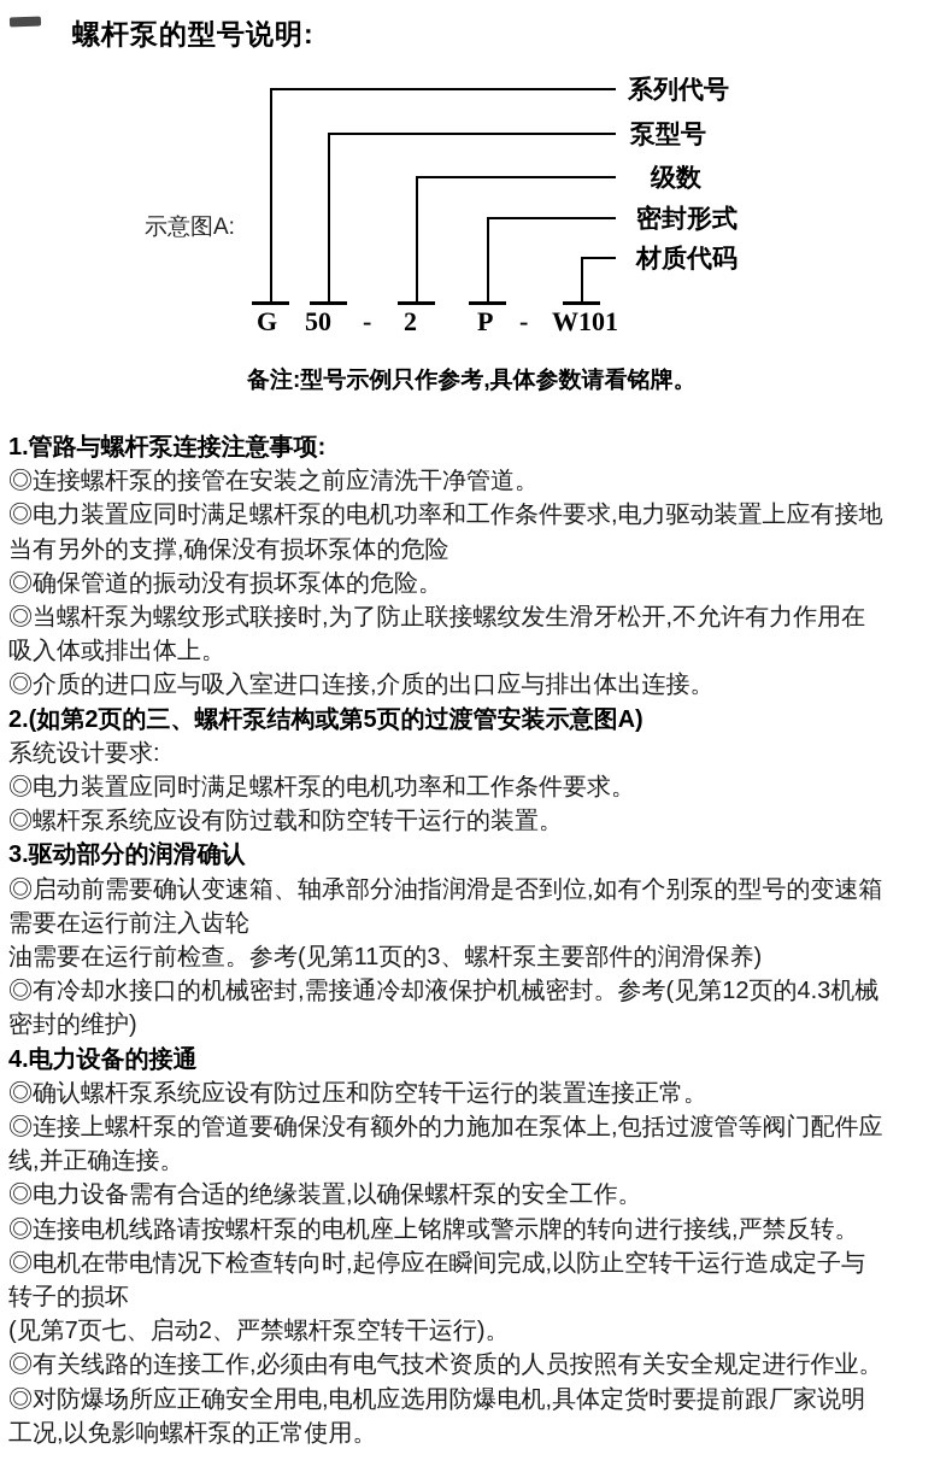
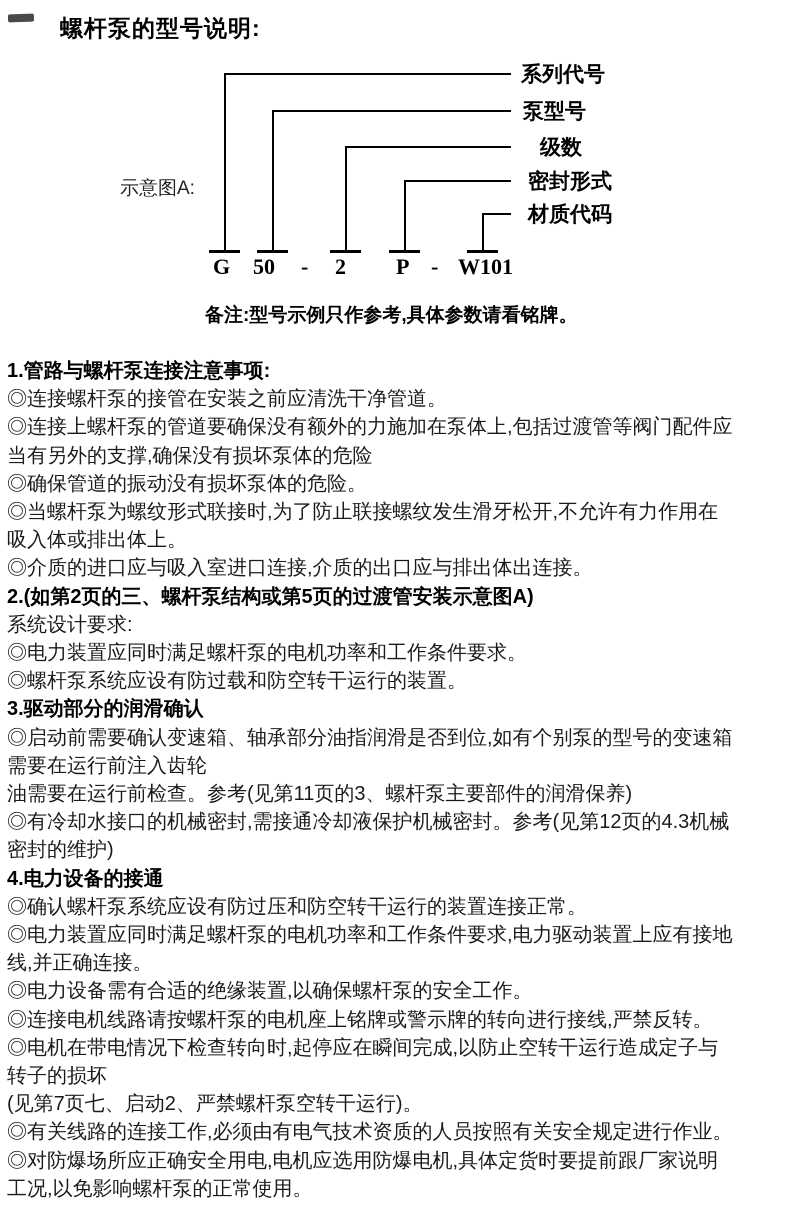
  螺杆泵的型号说明:
  示意图A:
  系列代号
  泵型号
  级数
  密封形式
  材质代码
  G
  50
  -
  2
  P
  -
  W101
  备注:型号示例只作参考,具体参数请看铭牌。
  1.管路与螺杆泵连接注意事项:
  ◎连接螺杆泵的接管在安装之前应清洗干净管道。
- ◎电力装置应同时满足螺杆泵的电机功率和工作条件要求,电力驱动装置上应有接地
+ ◎连接上螺杆泵的管道要确保没有额外的力施加在泵体上,包括过渡管等阀门配件应
  当有另外的支撑,确保没有损坏泵体的危险
  ◎确保管道的振动没有损坏泵体的危险。
  ◎当螺杆泵为螺纹形式联接时,为了防止联接螺纹发生滑牙松开,不允许有力作用在
  吸入体或排出体上。
  ◎介质的进口应与吸入室进口连接,介质的出口应与排出体出连接。
  2.(如第2页的三、螺杆泵结构或第5页的过渡管安装示意图A)
  系统设计要求:
  ◎电力装置应同时满足螺杆泵的电机功率和工作条件要求。
  ◎螺杆泵系统应设有防过载和防空转干运行的装置。
  3.驱动部分的润滑确认
  ◎启动前需要确认变速箱、轴承部分油指润滑是否到位,如有个别泵的型号的变速箱
  需要在运行前注入齿轮
  油需要在运行前检查。参考(见第11页的3、螺杆泵主要部件的润滑保养)
  ◎有冷却水接口的机械密封,需接通冷却液保护机械密封。参考(见第12页的4.3机械
  密封的维护)
  4.电力设备的接通
  ◎确认螺杆泵系统应设有防过压和防空转干运行的装置连接正常。
- ◎连接上螺杆泵的管道要确保没有额外的力施加在泵体上,包括过渡管等阀门配件应
+ ◎电力装置应同时满足螺杆泵的电机功率和工作条件要求,电力驱动装置上应有接地
  线,并正确连接。
  ◎电力设备需有合适的绝缘装置,以确保螺杆泵的安全工作。
  ◎连接电机线路请按螺杆泵的电机座上铭牌或警示牌的转向进行接线,严禁反转。
  ◎电机在带电情况下检查转向时,起停应在瞬间完成,以防止空转干运行造成定子与
  转子的损坏
  (见第7页七、启动2、严禁螺杆泵空转干运行)。
  ◎有关线路的连接工作,必须由有电气技术资质的人员按照有关安全规定进行作业。
  ◎对防爆场所应正确安全用电,电机应选用防爆电机,具体定货时要提前跟厂家说明
  工况,以免影响螺杆泵的正常使用。
